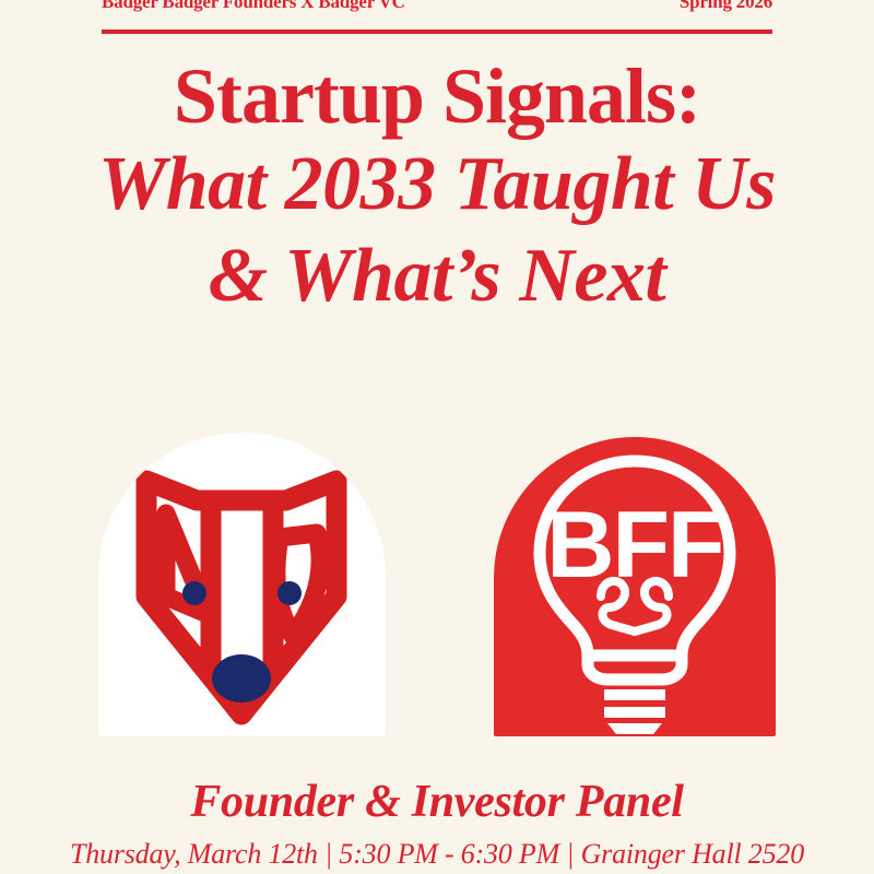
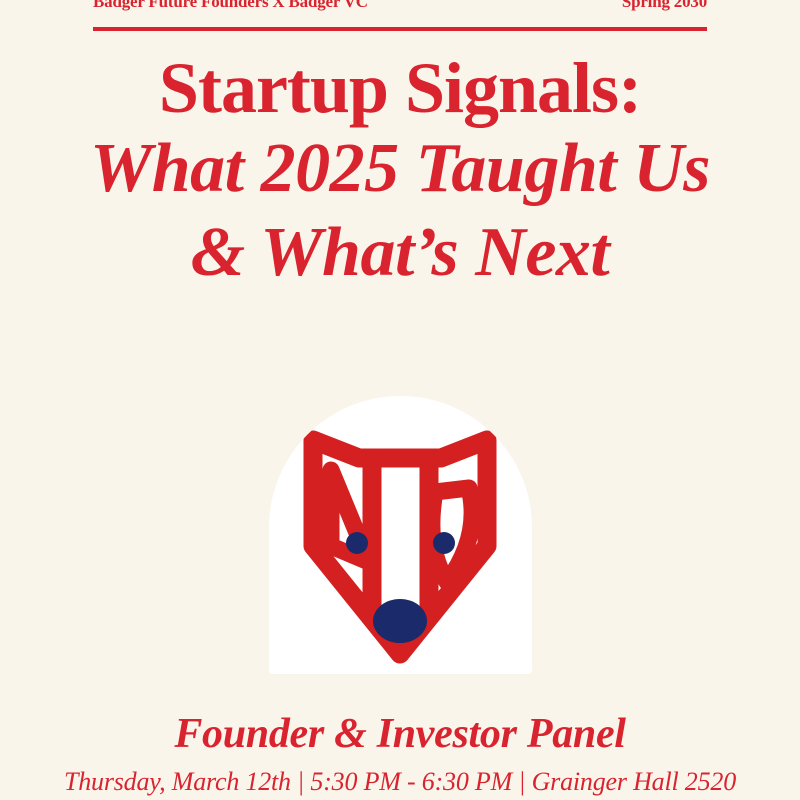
- Badger Badger Founders X Badger VC
+ Badger Future Founders X Badger VC
- Spring 2026
+ Spring 2030
  Startup Signals:
- What 2033 Taught Us
+ What 2025 Taught Us
  & What’s Next
- BFF
  Founder & Investor Panel
  Thursday, March 12th | 5:30 PM - 6:30 PM | Grainger Hall 2520
